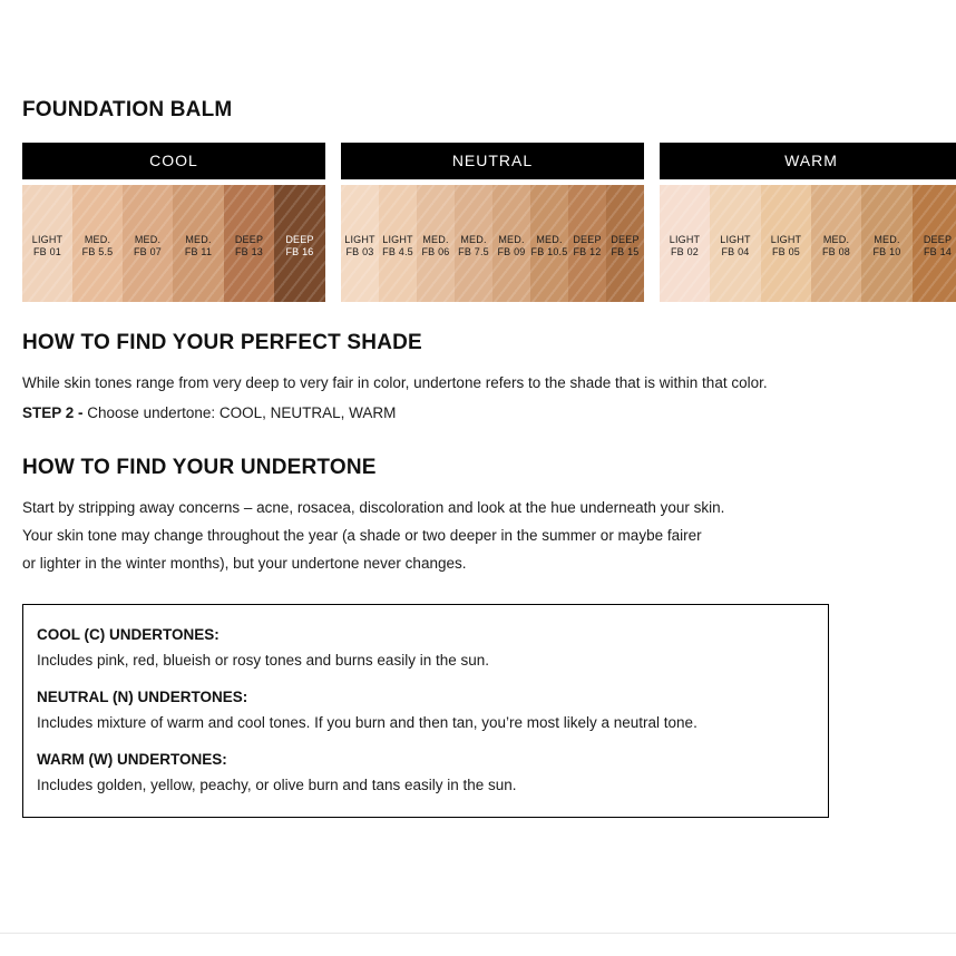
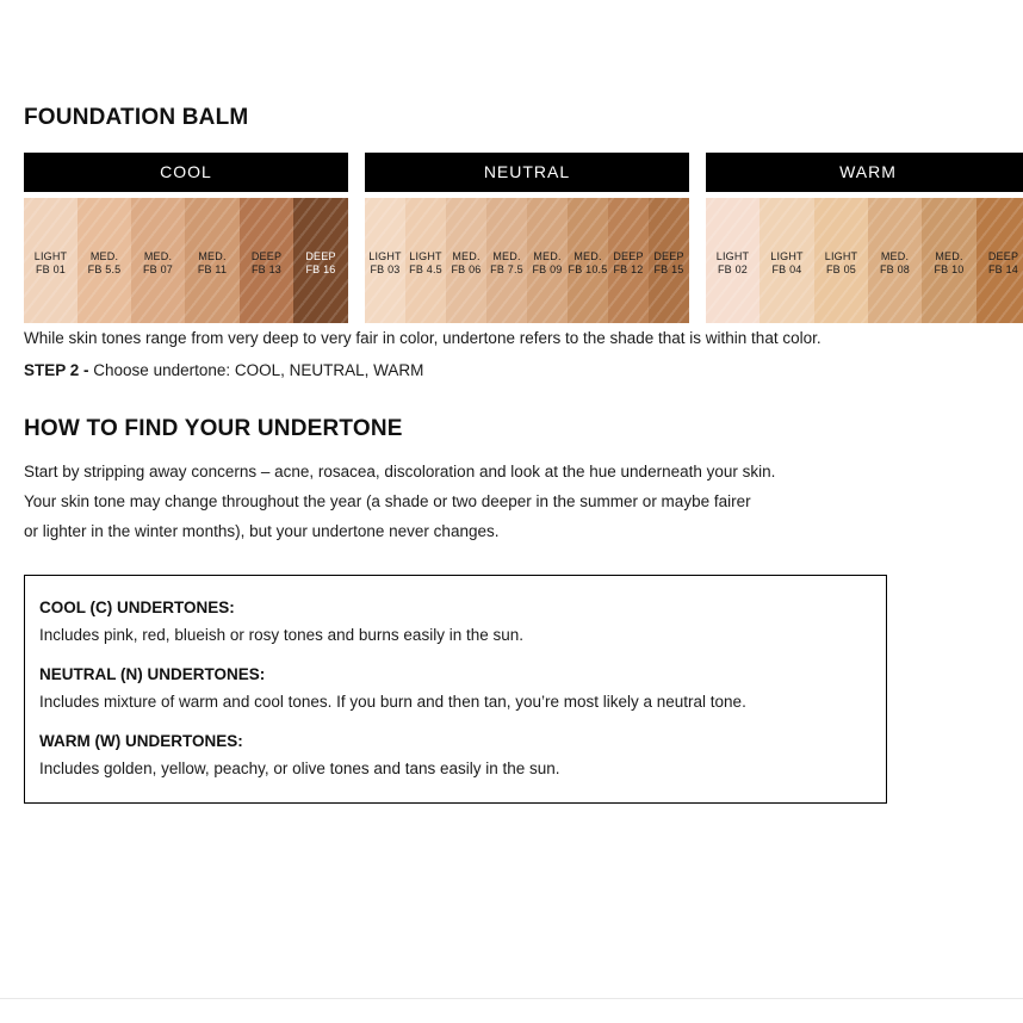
  FOUNDATION BALM
  COOL
  LIGHT
  FB 01
  MED.
  FB 5.5
  MED.
  FB 07
  MED.
  FB 11
  DEEP
  FB 13
  DEEP
  FB 16
  NEUTRAL
  LIGHT
  FB 03
  LIGHT
  FB 4.5
  MED.
  FB 06
  MED.
  FB 7.5
  MED.
  FB 09
  MED.
  FB 10.5
  DEEP
  FB 12
  DEEP
  FB 15
  WARM
  LIGHT
  FB 02
  LIGHT
  FB 04
  LIGHT
  FB 05
  MED.
  FB 08
  MED.
  FB 10
  DEEP
  FB 14
- HOW TO FIND YOUR PERFECT SHADE
  While skin tones range from very deep to very fair in color, undertone refers to the shade that is within that color.
  STEP 2 - Choose undertone: COOL, NEUTRAL, WARM
  HOW TO FIND YOUR UNDERTONE
  Start by stripping away concerns – acne, rosacea, discoloration and look at the hue underneath your skin.
  Your skin tone may change throughout the year (a shade or two deeper in the summer or maybe fairer
  or lighter in the winter months), but your undertone never changes.
  COOL (C) UNDERTONES:
  Includes pink, red, blueish or rosy tones and burns easily in the sun.
  NEUTRAL (N) UNDERTONES:
  Includes mixture of warm and cool tones. If you burn and then tan, you’re most likely a neutral tone.
  WARM (W) UNDERTONES:
- Includes golden, yellow, peachy, or olive burn and tans easily in the sun.
+ Includes golden, yellow, peachy, or olive tones and tans easily in the sun.
